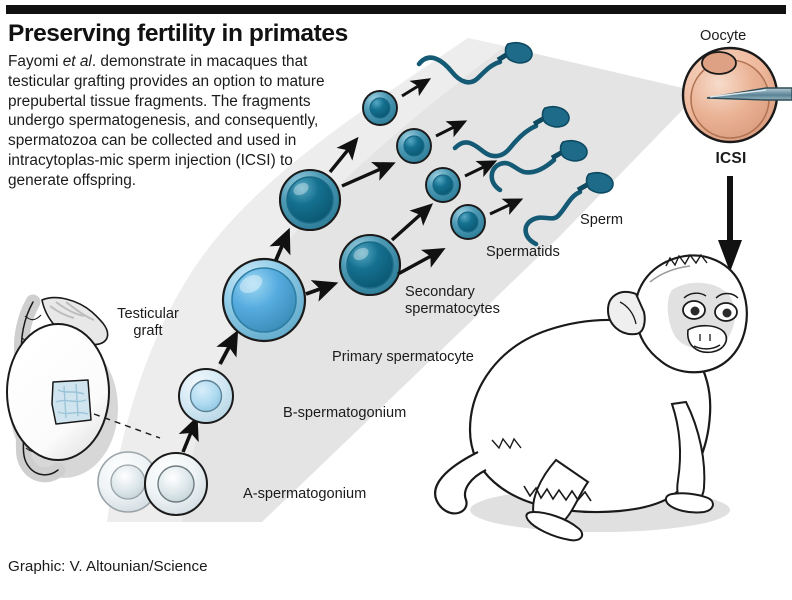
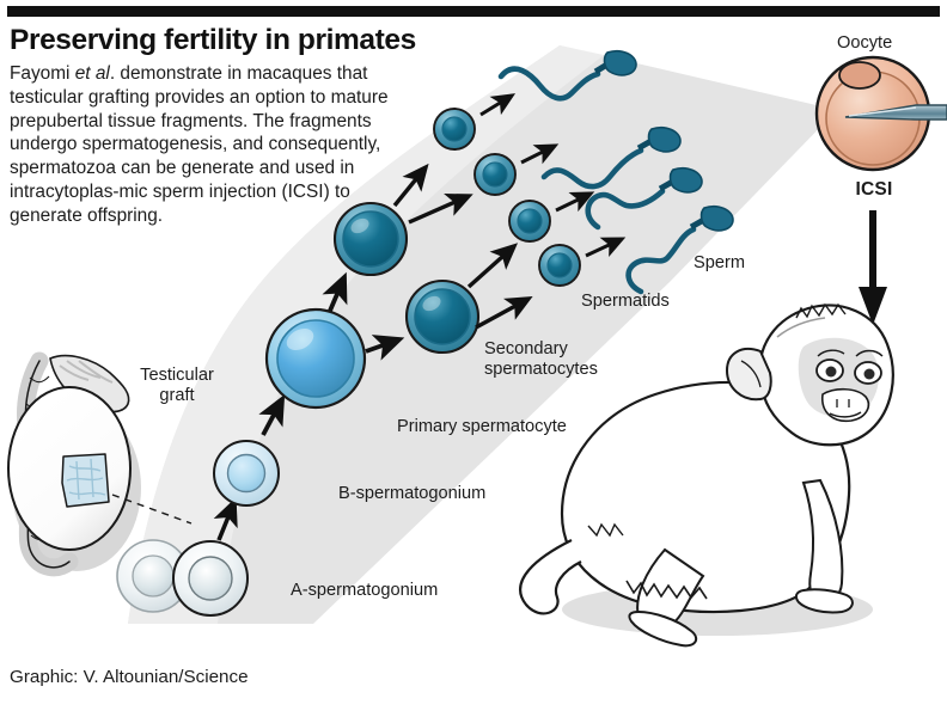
  Preserving fertility in primates
- Fayomi et al. demonstrate in macaques that testicular grafting provides an option to mature prepubertal tissue fragments. The fragments undergo spermatogenesis, and consequently, spermatozoa can be collected and used in intracytoplas-mic sperm injection (ICSI) to generate offspring.
+ Fayomi et al. demonstrate in macaques that testicular grafting provides an option to mature prepubertal tissue fragments. The fragments undergo spermatogenesis, and consequently, spermatozoa can be generate and used in intracytoplas-mic sperm injection (ICSI) to generate offspring.
  Testicular
  graft
  A-spermatogonium
  B-spermatogonium
  Primary spermatocyte
  Secondary
  spermatocytes
  Spermatids
  Sperm
  Oocyte
  ICSI
  Graphic: V. Altounian/Science
